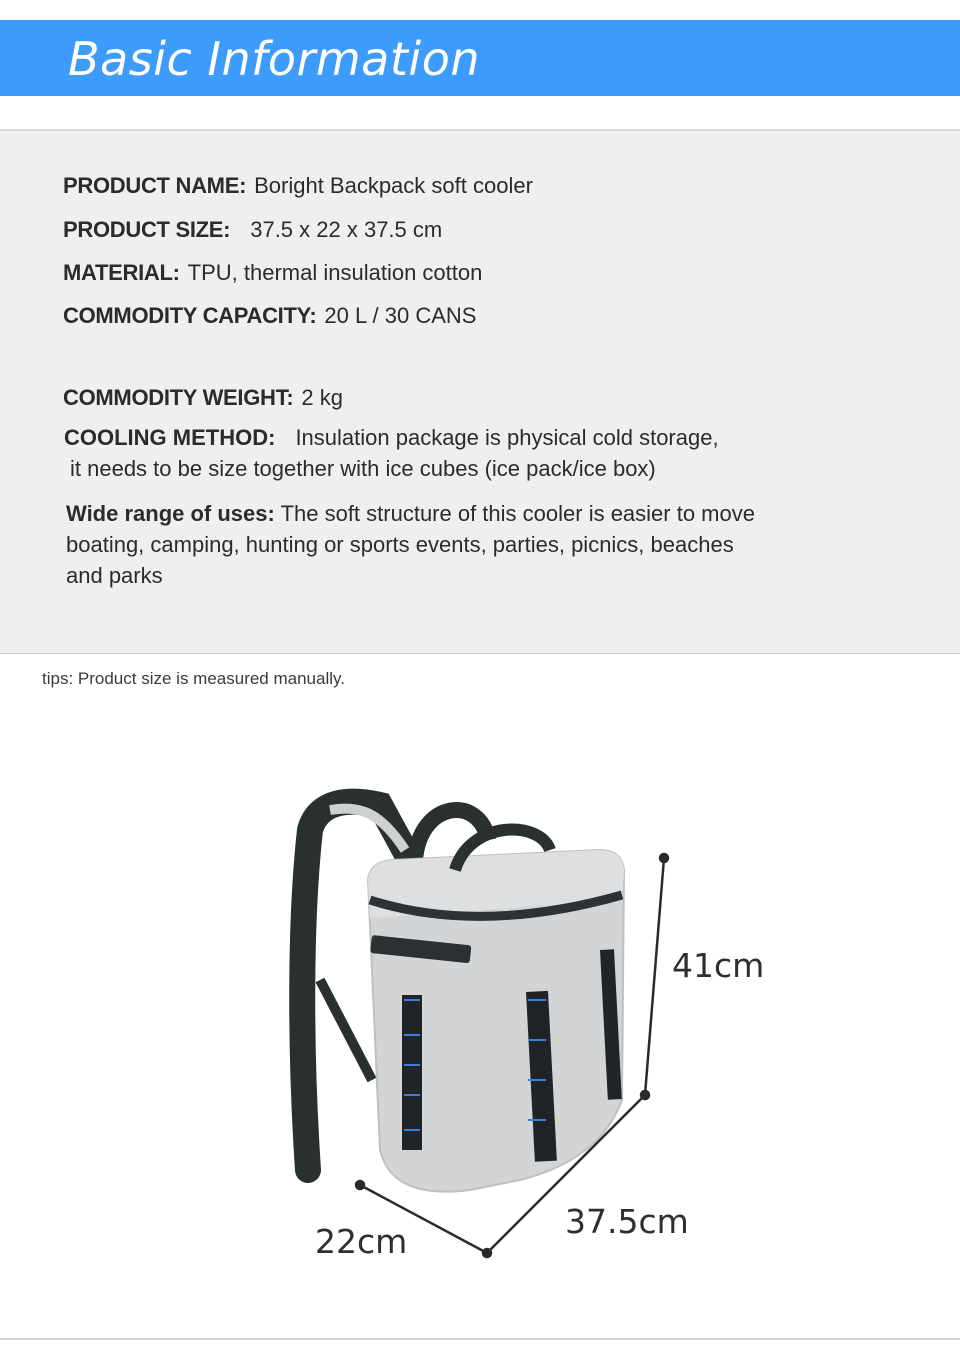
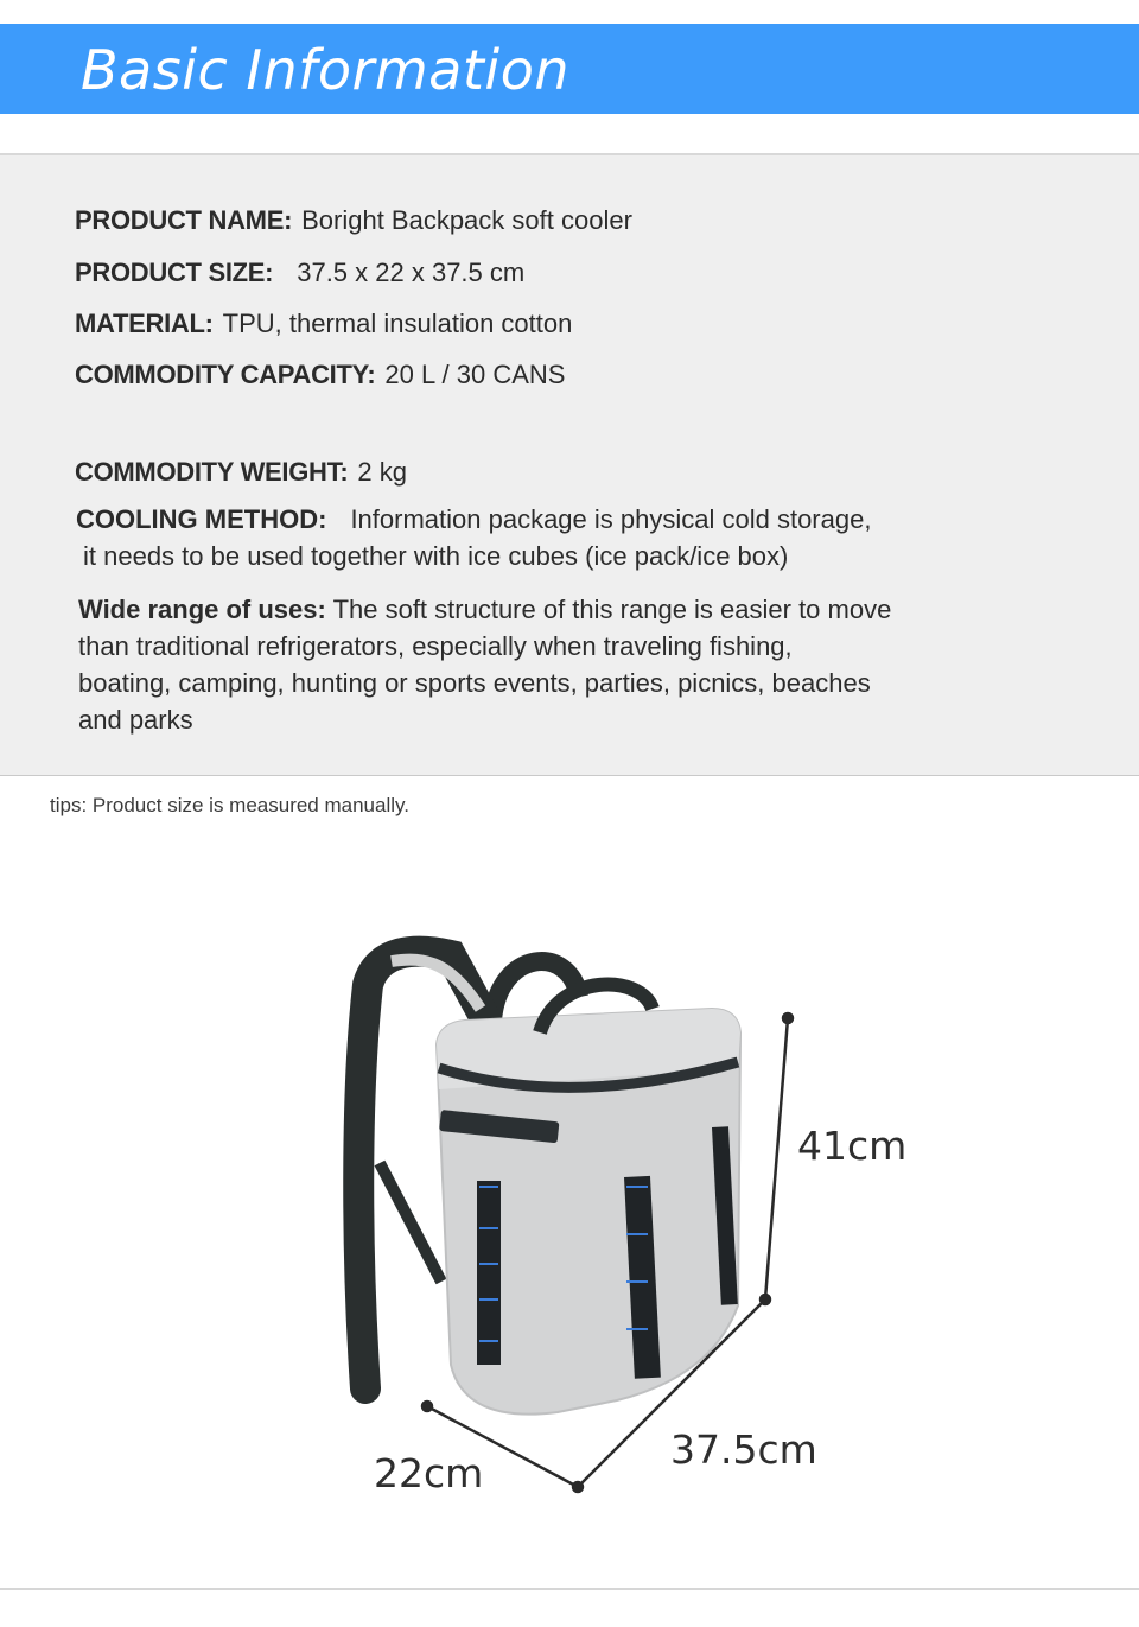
  Basic Information
  PRODUCT NAME: Boright Backpack soft cooler
  PRODUCT SIZE: 37.5 x 22 x 37.5 cm
  MATERIAL: TPU, thermal insulation cotton
  COMMODITY CAPACITY: 20 L / 30 CANS
  COMMODITY WEIGHT: 2 kg
- COOLING METHOD: Insulation package is physical cold storage,
+ COOLING METHOD: Information package is physical cold storage,
- it needs to be size together with ice cubes (ice pack/ice box)
+ it needs to be used together with ice cubes (ice pack/ice box)
- Wide range of uses: The soft structure of this cooler is easier to move
+ Wide range of uses: The soft structure of this range is easier to move
+ than traditional refrigerators, especially when traveling fishing,
  boating, camping, hunting or sports events, parties, picnics, beaches
  and parks
  tips: Product size is measured manually.
  41cm
  37.5cm
  22cm
